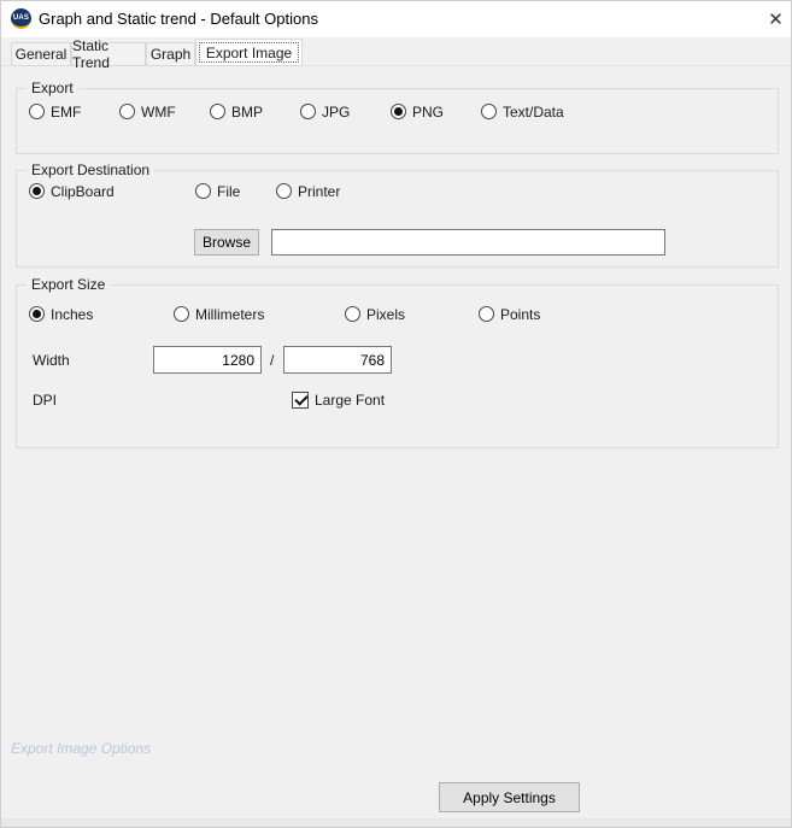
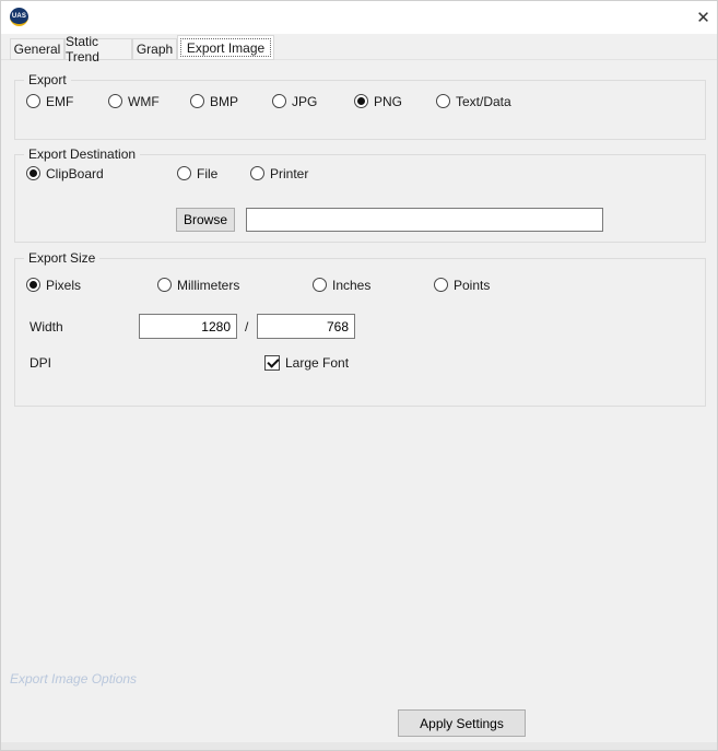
- Graph and Static trend - Default Options
  ✕
  General
  Static Trend
  Graph
  Export Image
  Export
  EMF
  WMF
  BMP
  JPG
  PNG
  Text/Data
  Export Destination
  ClipBoard
  File
  Printer
  Browse
  Export Size
- Inches
+ Pixels
  Millimeters
- Pixels
+ Inches
  Points
  Width
  1280
  /
  768
  DPI
  Large Font
  Export Image Options
  Apply Settings
